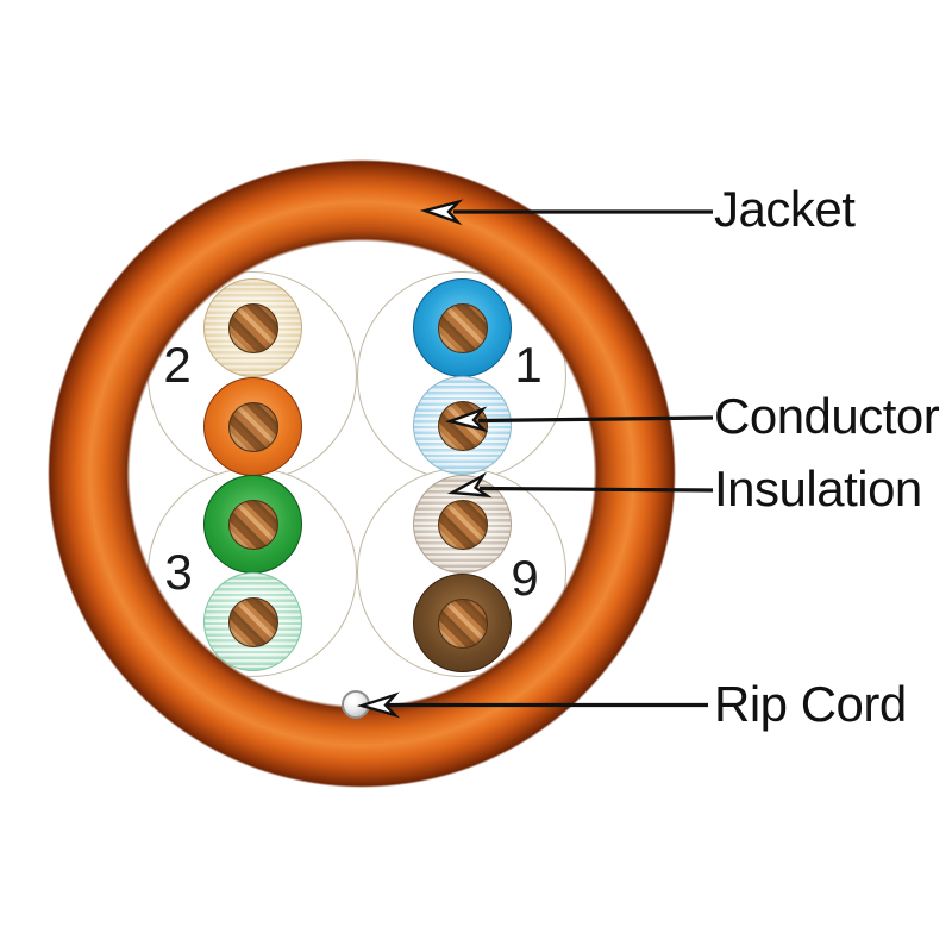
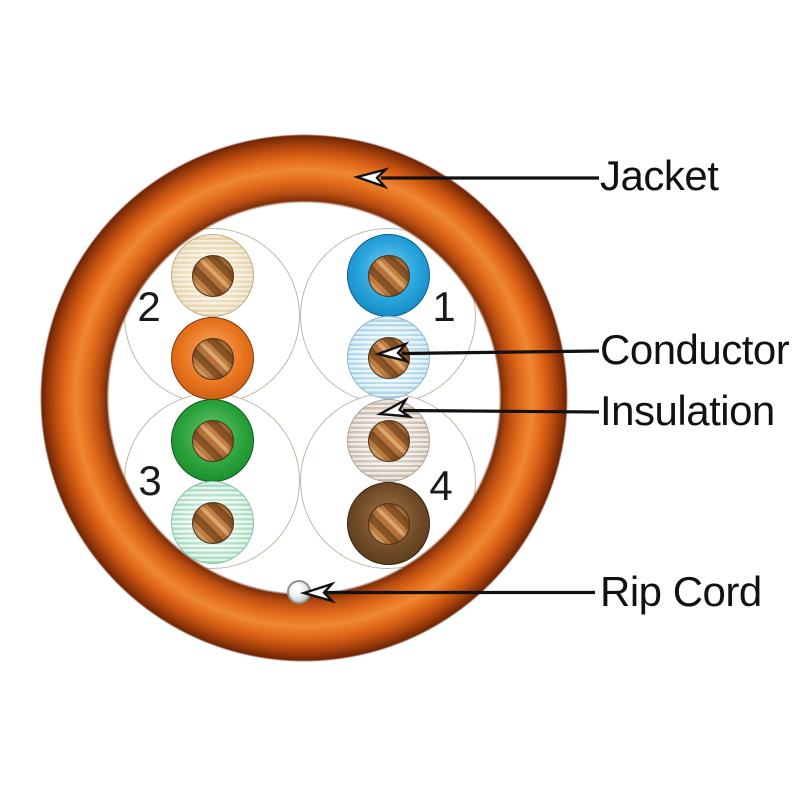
  2
  1
  3
- 9
+ 4
  Jacket
  Conductor
  Insulation
  Rip Cord
